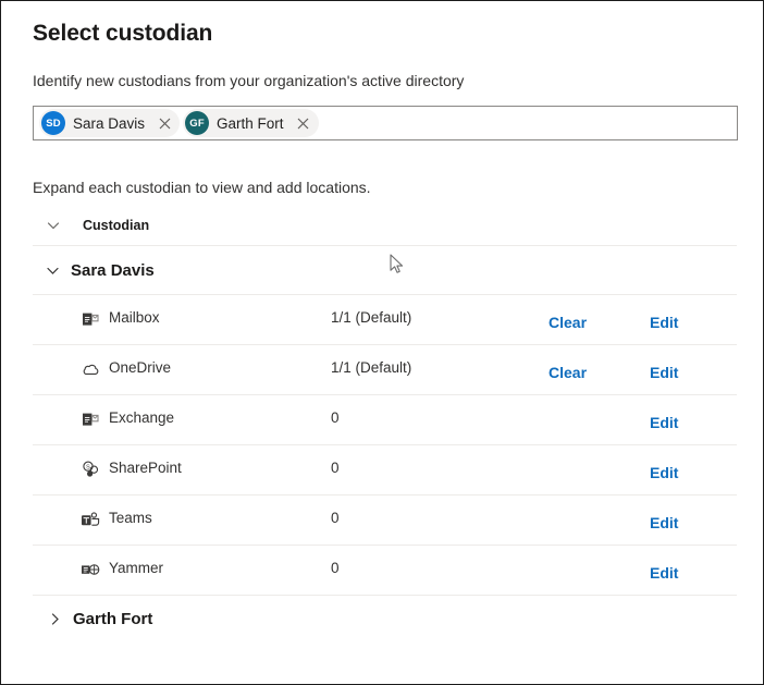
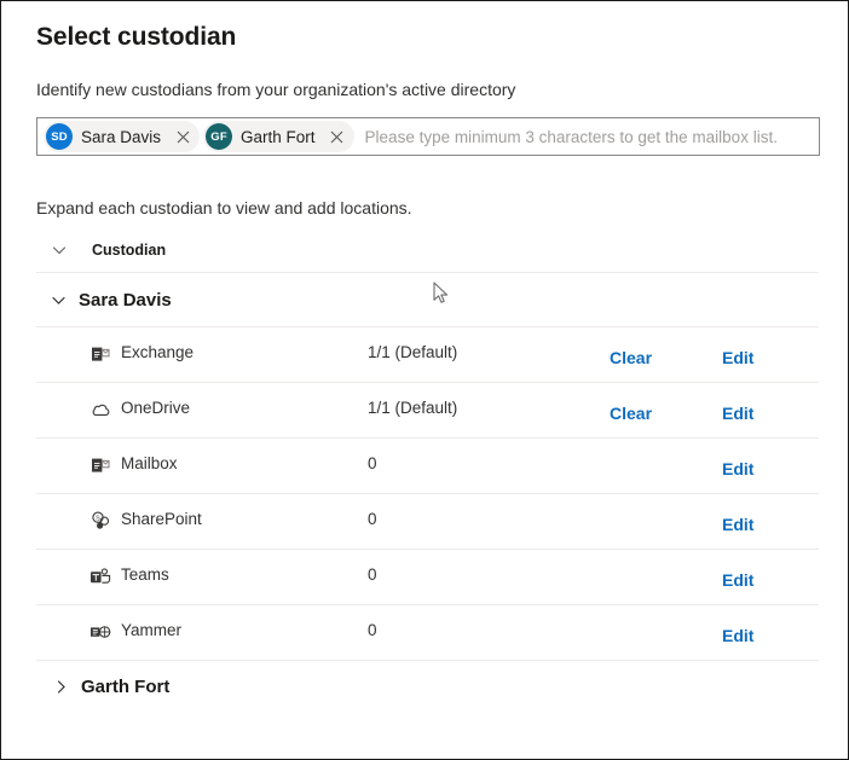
  Select custodian
  Identify new custodians from your organization's active directory
  SD
  Sara Davis
  GF
  Garth Fort
+ Please type minimum 3 characters to get the mailbox list.
  Expand each custodian to view and add locations.
  Custodian
  Sara Davis
- Mailbox
+ Exchange
  1/1 (Default)
  Clear
  Edit
  OneDrive
  1/1 (Default)
  Clear
  Edit
- Exchange
+ Mailbox
  0
  Edit
  SharePoint
  0
  Edit
  Teams
  0
  Edit
  Yammer
  0
  Edit
  Garth Fort
